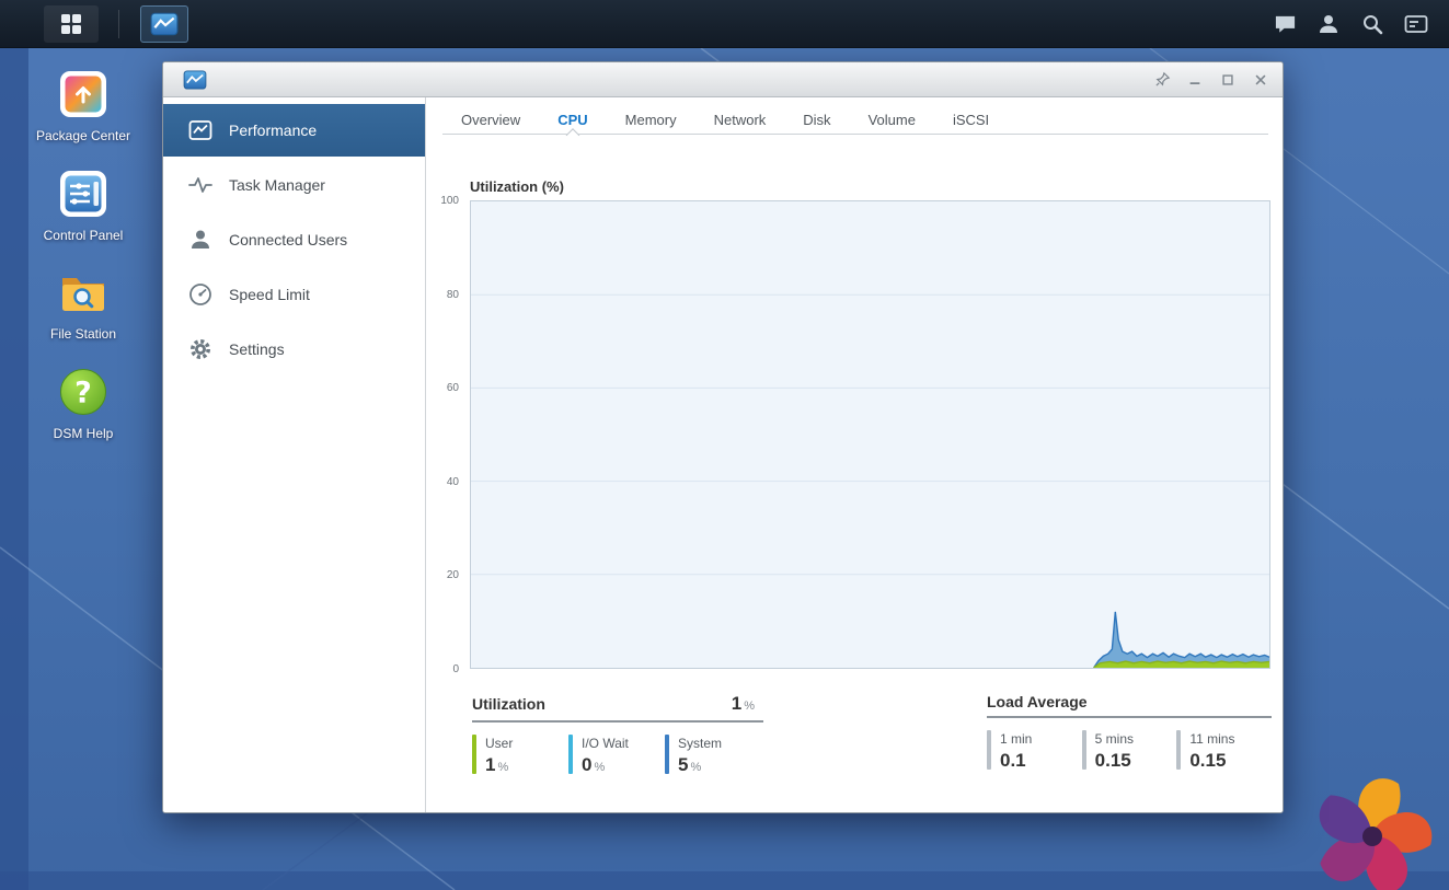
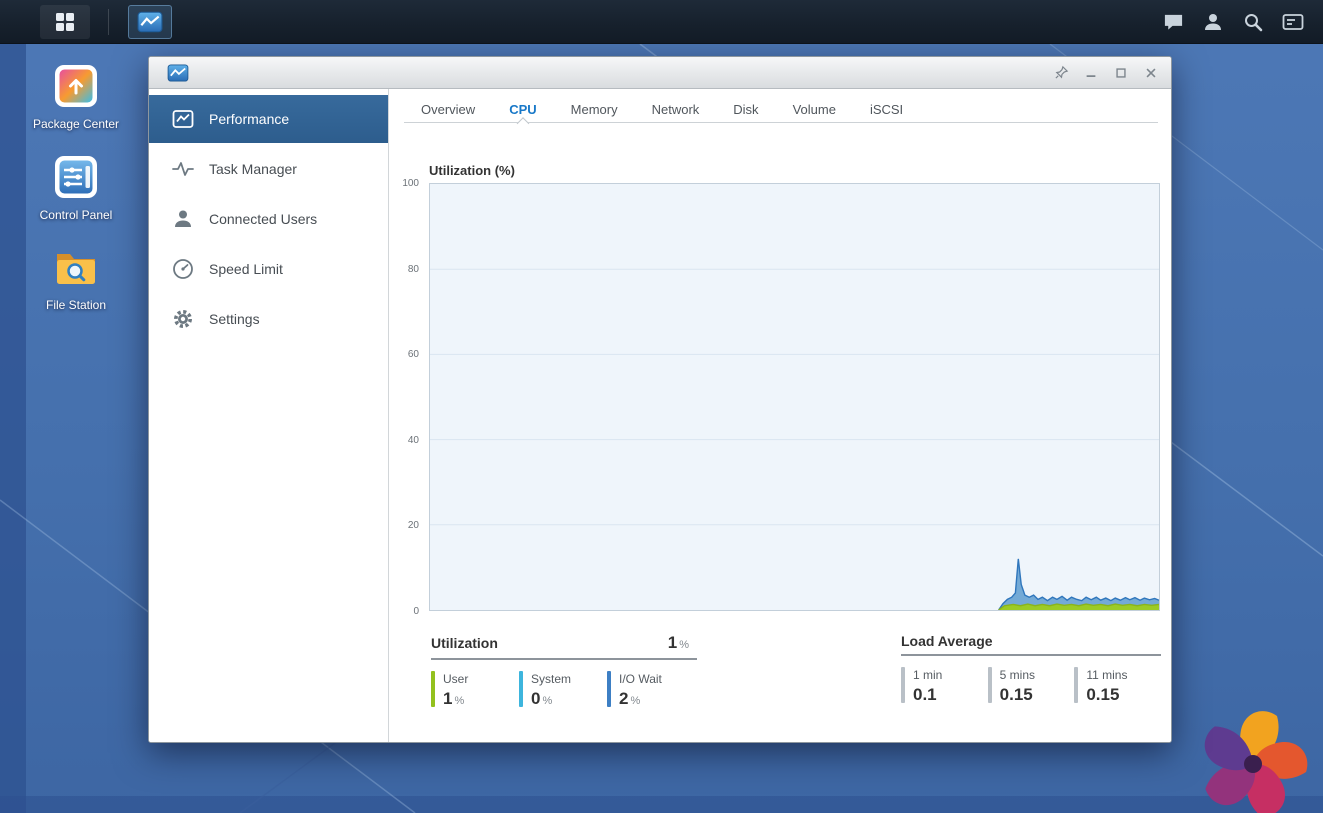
  Package Center
  Control Panel
  File Station
- ?
- DSM Help
  Performance
  Task Manager
  Connected Users
  Speed Limit
  Settings
  Overview
  CPU
  Memory
  Network
  Disk
  Volume
  iSCSI
  Utilization (%)
  0
  20
  40
  60
  80
  100
  Utilization
  1 %
  User
  1 %
- I/O Wait
+ System
  0 %
- System
+ I/O Wait
- 5 %
+ 2 %
  Load Average
  1 min
  0.1
  5 mins
  0.15
  11 mins
  0.15
